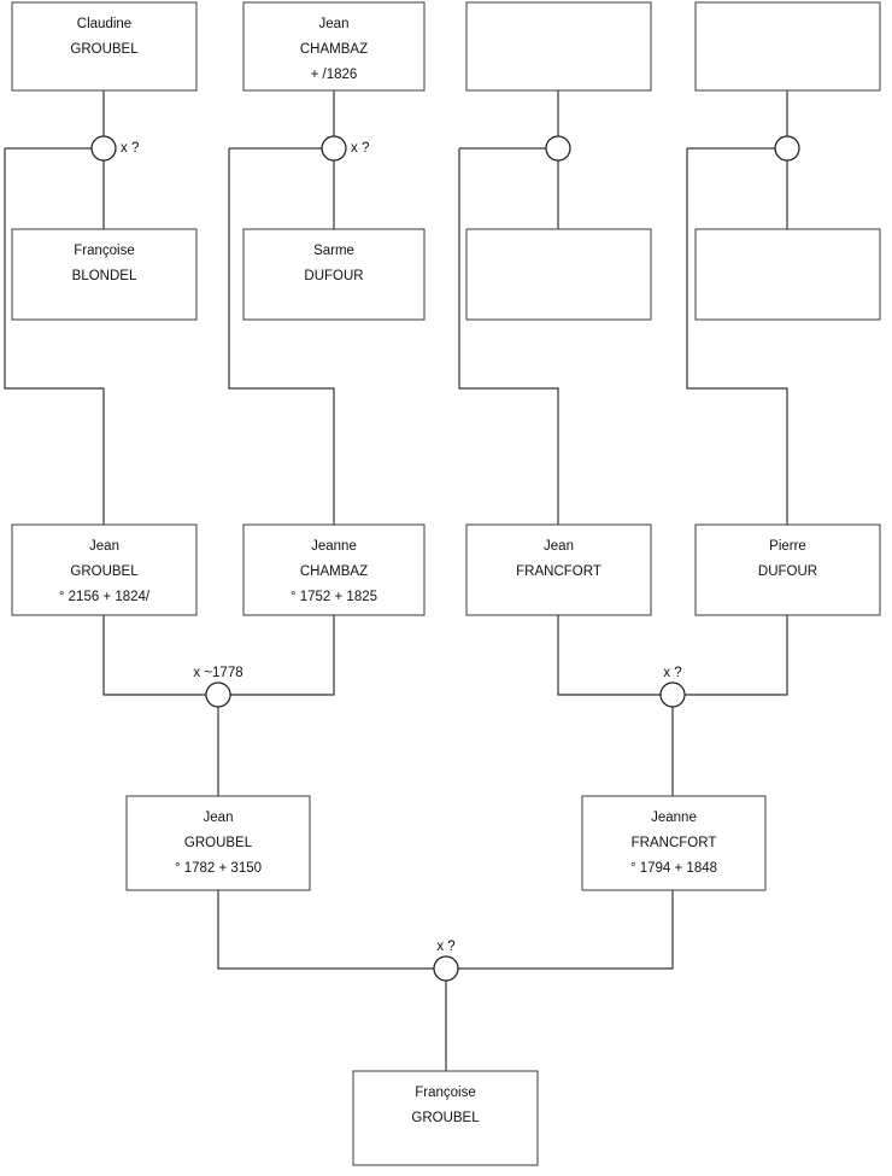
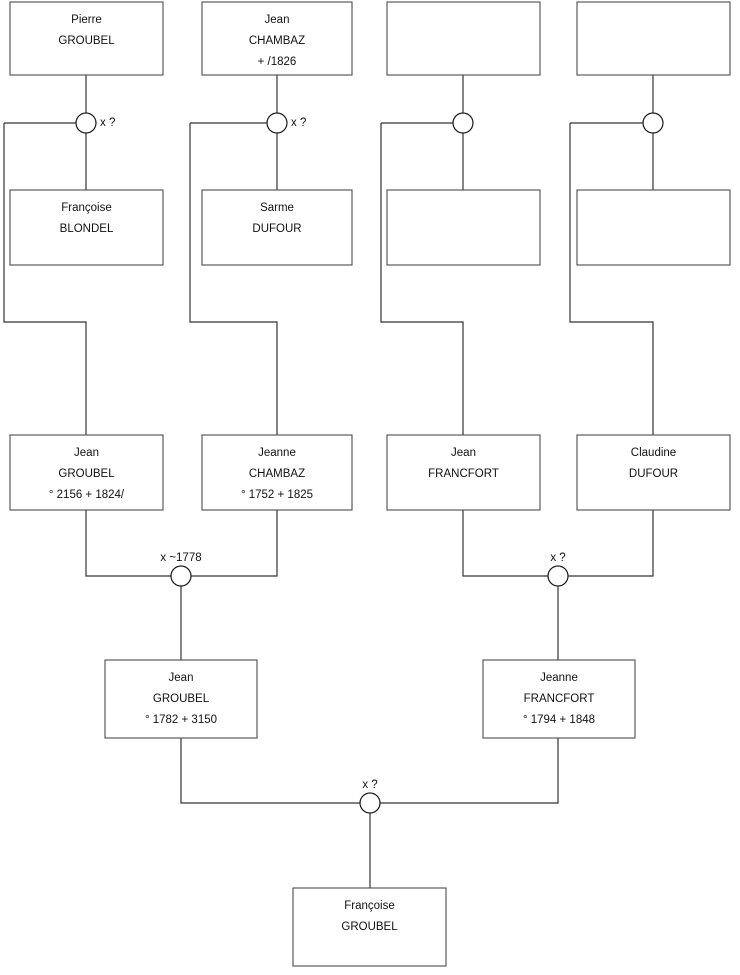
- Claudine
+ Pierre
  GROUBEL
  Jean
  CHAMBAZ
  + /1826
  Françoise
  BLONDEL
  Sarme
  DUFOUR
  Jean
  GROUBEL
  ° 2156 + 1824/
  Jeanne
  CHAMBAZ
  ° 1752 + 1825
  Jean
  FRANCFORT
- Pierre
+ Claudine
  DUFOUR
  Jean
  GROUBEL
  ° 1782 + 3150
  Jeanne
  FRANCFORT
  ° 1794 + 1848
  Françoise
  GROUBEL
  x ?
  x ?
  x ~1778
  x ?
  x ?
